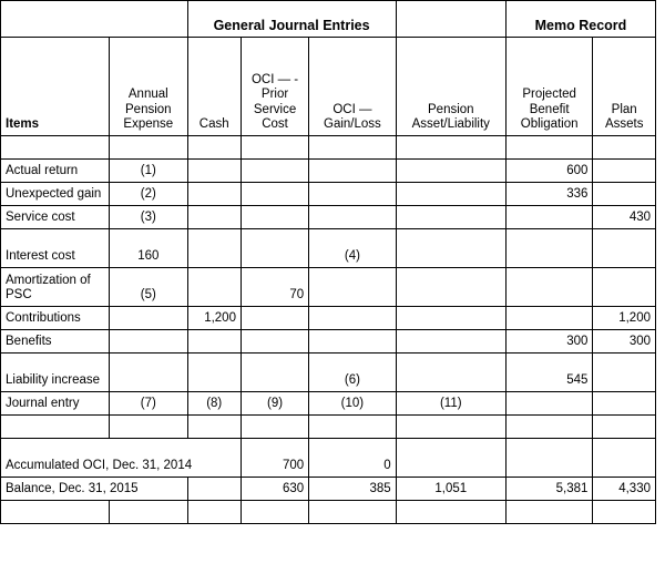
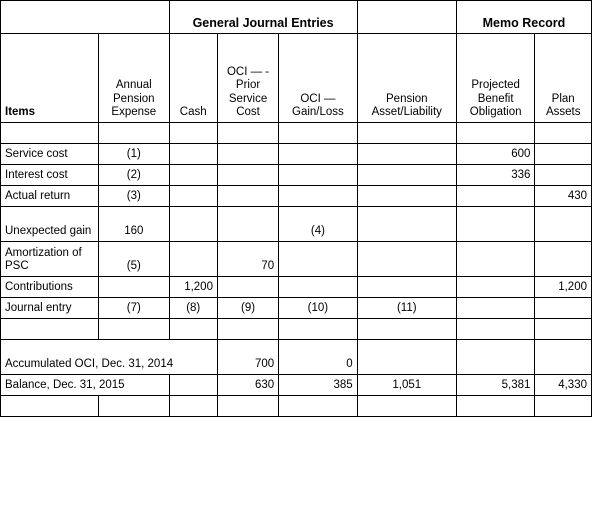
  	General Journal Entries		Memo Record
  Items	Annual Pension Expense	Cash	OCI — - Prior Service Cost	OCI — Gain/Loss	Pension Asset/Liability	Projected Benefit Obligation	Plan Assets
- Actual return	(1)					600
+ Service cost	(1)					600
- Unexpected gain	(2)					336
+ Interest cost	(2)					336
- Service cost	(3)						430
+ Actual return	(3)						430
- Interest cost	160			(4)
+ Unexpected gain	160			(4)
  Amortization of PSC	(5)		70
  Contributions		1,200					1,200
- Benefits						300	300
- Liability increase				(6)		545
  Journal entry	(7)	(8)	(9)	(10)	(11)
  Accumulated OCI, Dec. 31, 2014	700	0
  Balance, Dec. 31, 2015		630	385	1,051	5,381	4,330
